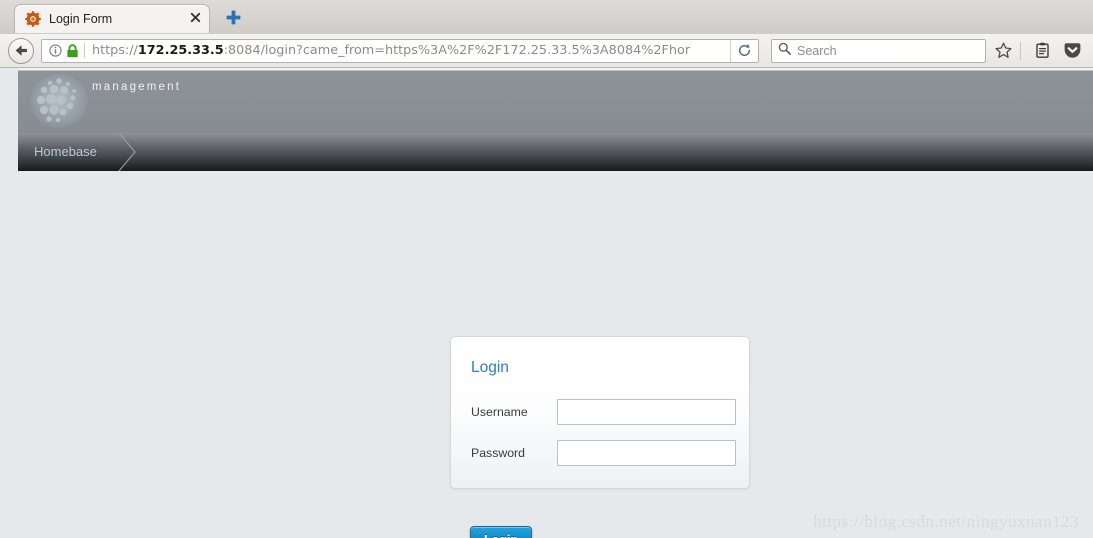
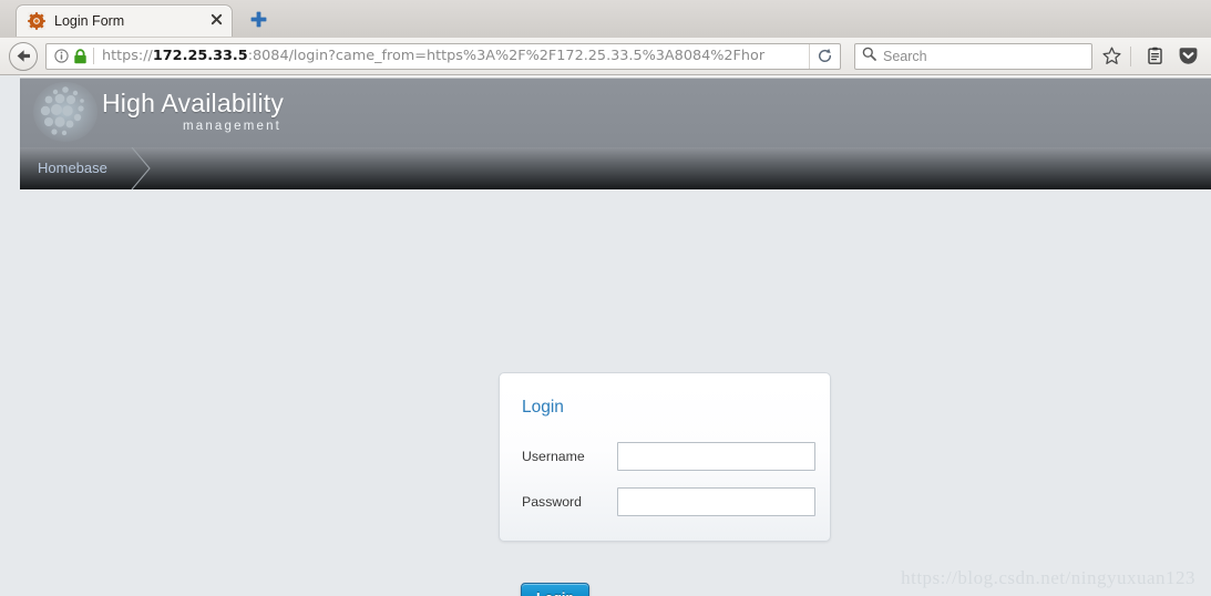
  Login Form
  https://172.25.33.5:8084/login?came_from=https%3A%2F%2F172.25.33.5%3A8084%2Fhor
  Search
+ High Availability
  management
  Homebase
  Login
  Username
  Password
